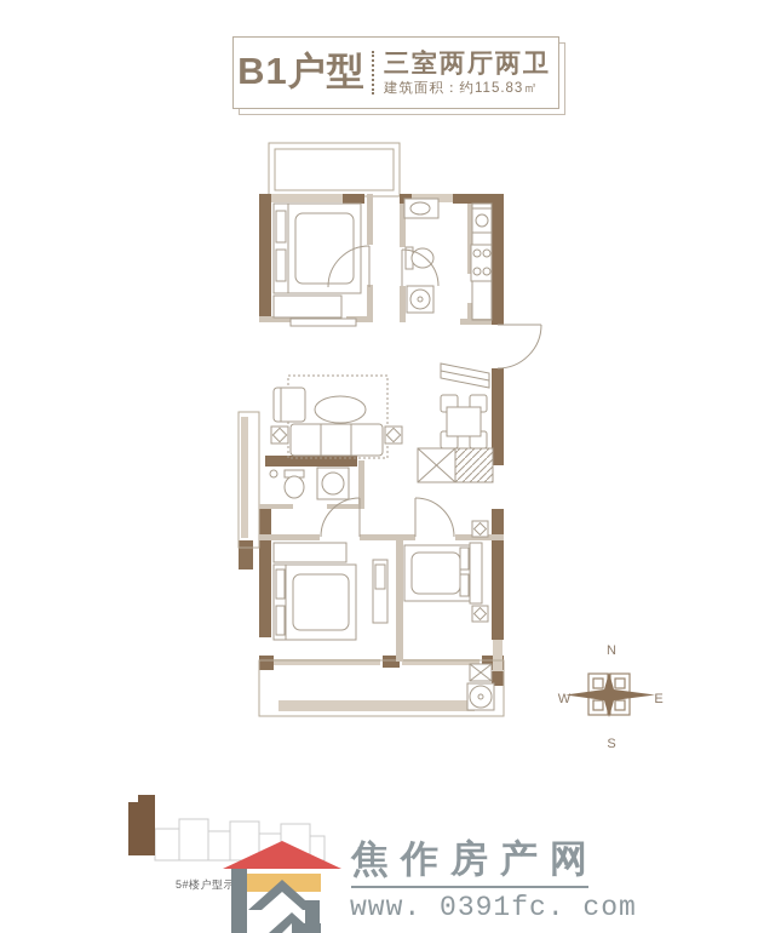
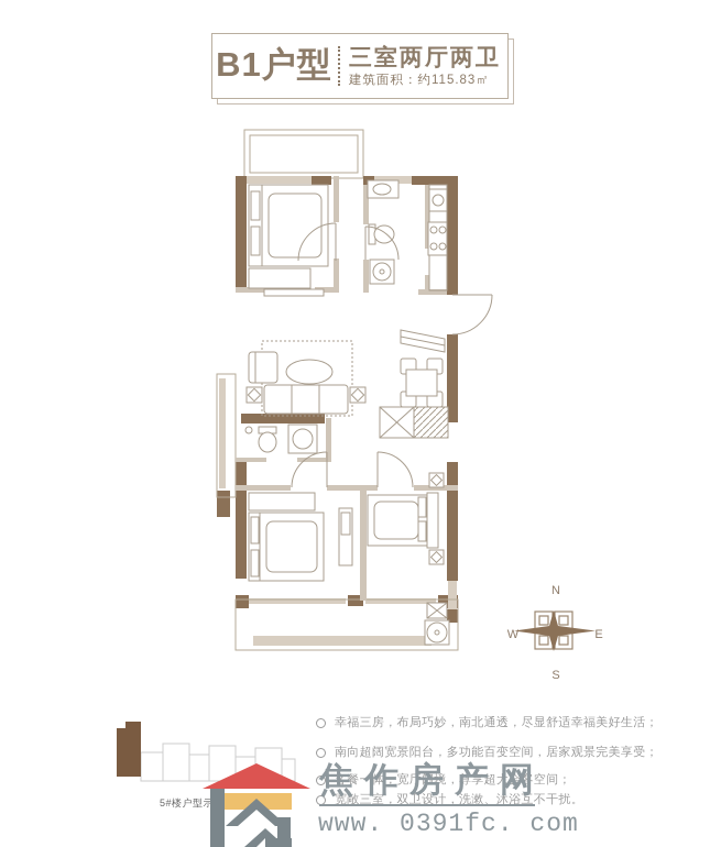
  B1户型
  三室两厅两卫
  建筑面积：约115.83㎡
  N
  S
  W
  E
  5#楼户型示
+ 幸福三房，布局巧妙，南北通透，尽显舒适幸福美好生活；
+ 南向超阔宽景阳台，多功能百变空间，居家观景完美享受；
+ 客餐一体，宽厅阔境，尊享超大会客空间；
+ 宽敞三室，双卫设计，洗漱、沐浴互不干扰。
  焦作房产网
  www. 0391fc. com
